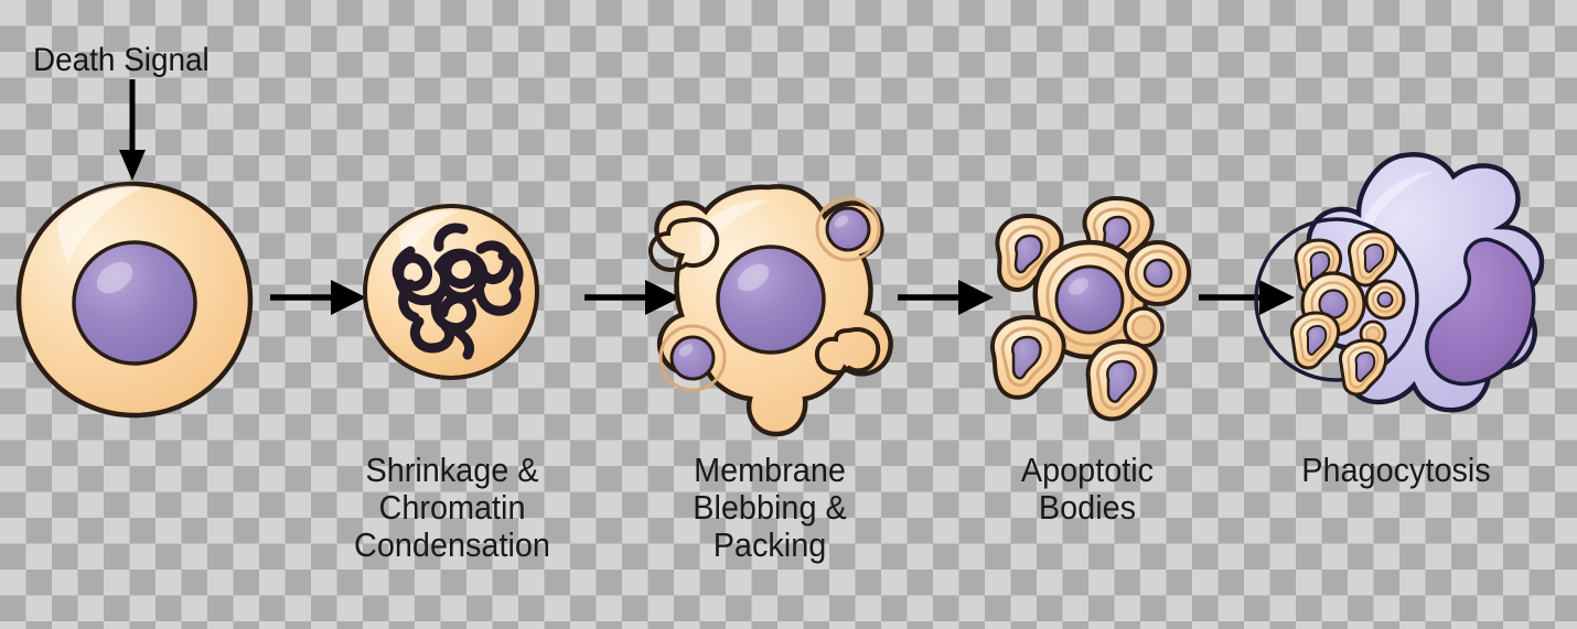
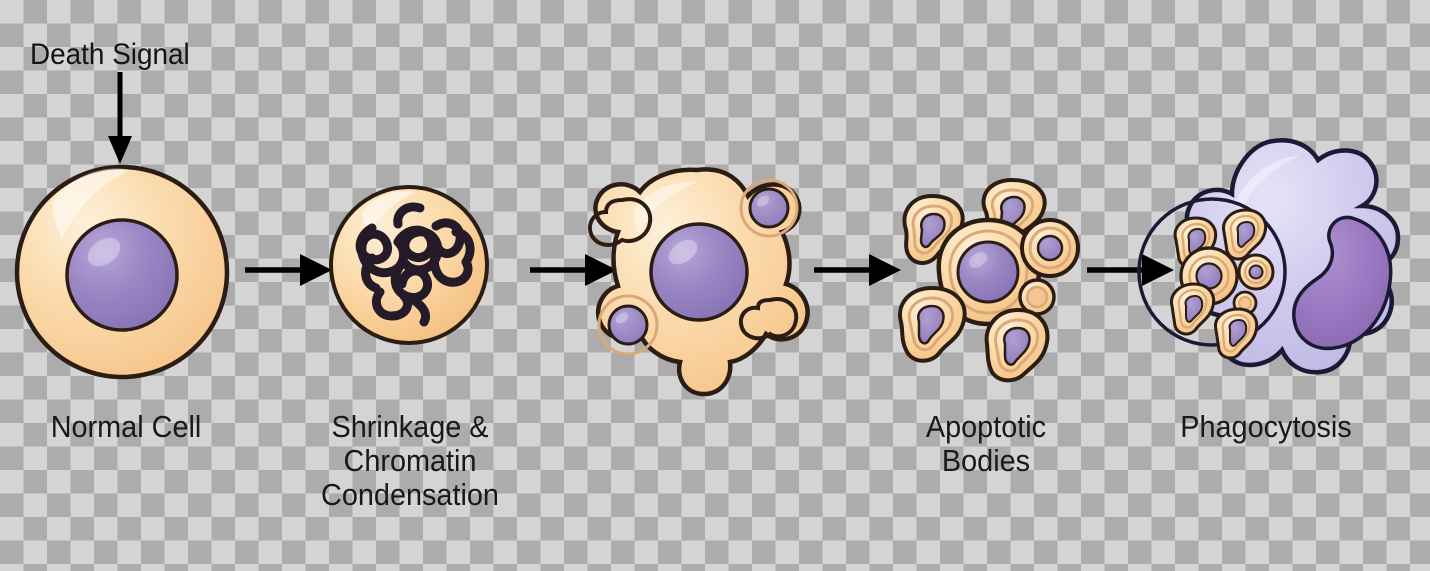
  Death Signal
+ Normal Cell
  Shrinkage &
  Chromatin
  Condensation
- Membrane
- Blebbing &
- Packing
  Apoptotic
  Bodies
  Phagocytosis
